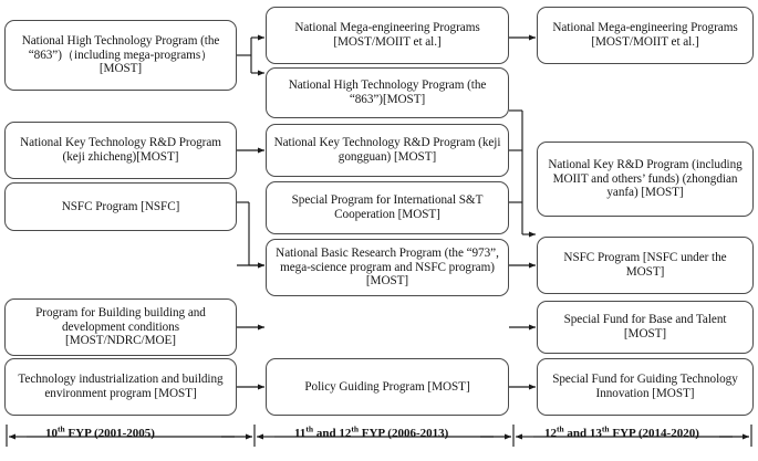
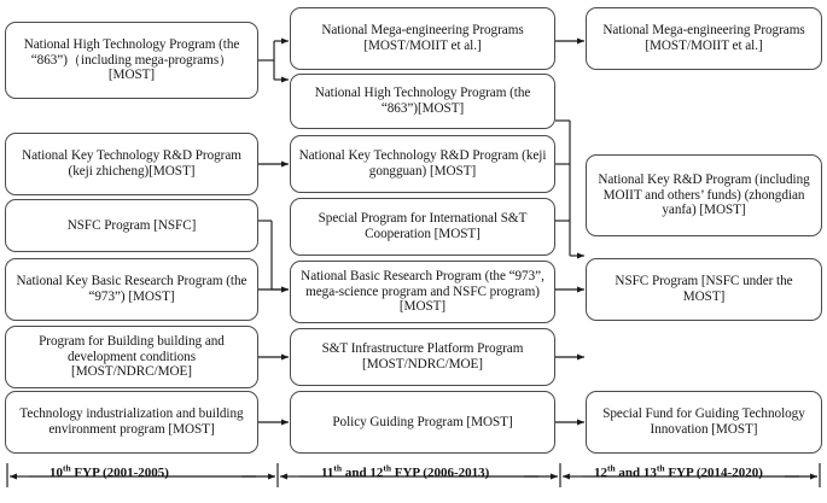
  National High Technology Program (the “863”)（including mega-programs）[MOST]
  National Key Technology R&D Program (keji zhicheng)[MOST]
  NSFC Program [NSFC]
+ National Key Basic Research Program (the “973”) [MOST]
  Program for Building building and development conditions [MOST/NDRC/MOE]
  Technology industrialization and building environment program [MOST]
  National Mega-engineering Programs [MOST/MOIIT et al.]
  National High Technology Program (the “863”)[MOST]
  National Key Technology R&D Program (keji gongguan) [MOST]
  Special Program for International S&T Cooperation [MOST]
  National Basic Research Program (the “973”, mega-science program and NSFC program)[MOST]
+ S&T Infrastructure Platform Program [MOST/NDRC/MOE]
  Policy Guiding Program [MOST]
  National Mega-engineering Programs [MOST/MOIIT et al.]
  National Key R&D Program (including MOIIT and others’ funds) (zhongdian yanfa) [MOST]
  NSFC Program [NSFC under the MOST]
- Special Fund for Base and Talent [MOST]
  Special Fund for Guiding Technology Innovation [MOST]
  10th FYP (2001-2005)
  11th and 12th FYP (2006-2013)
  12th and 13th FYP (2014-2020)
